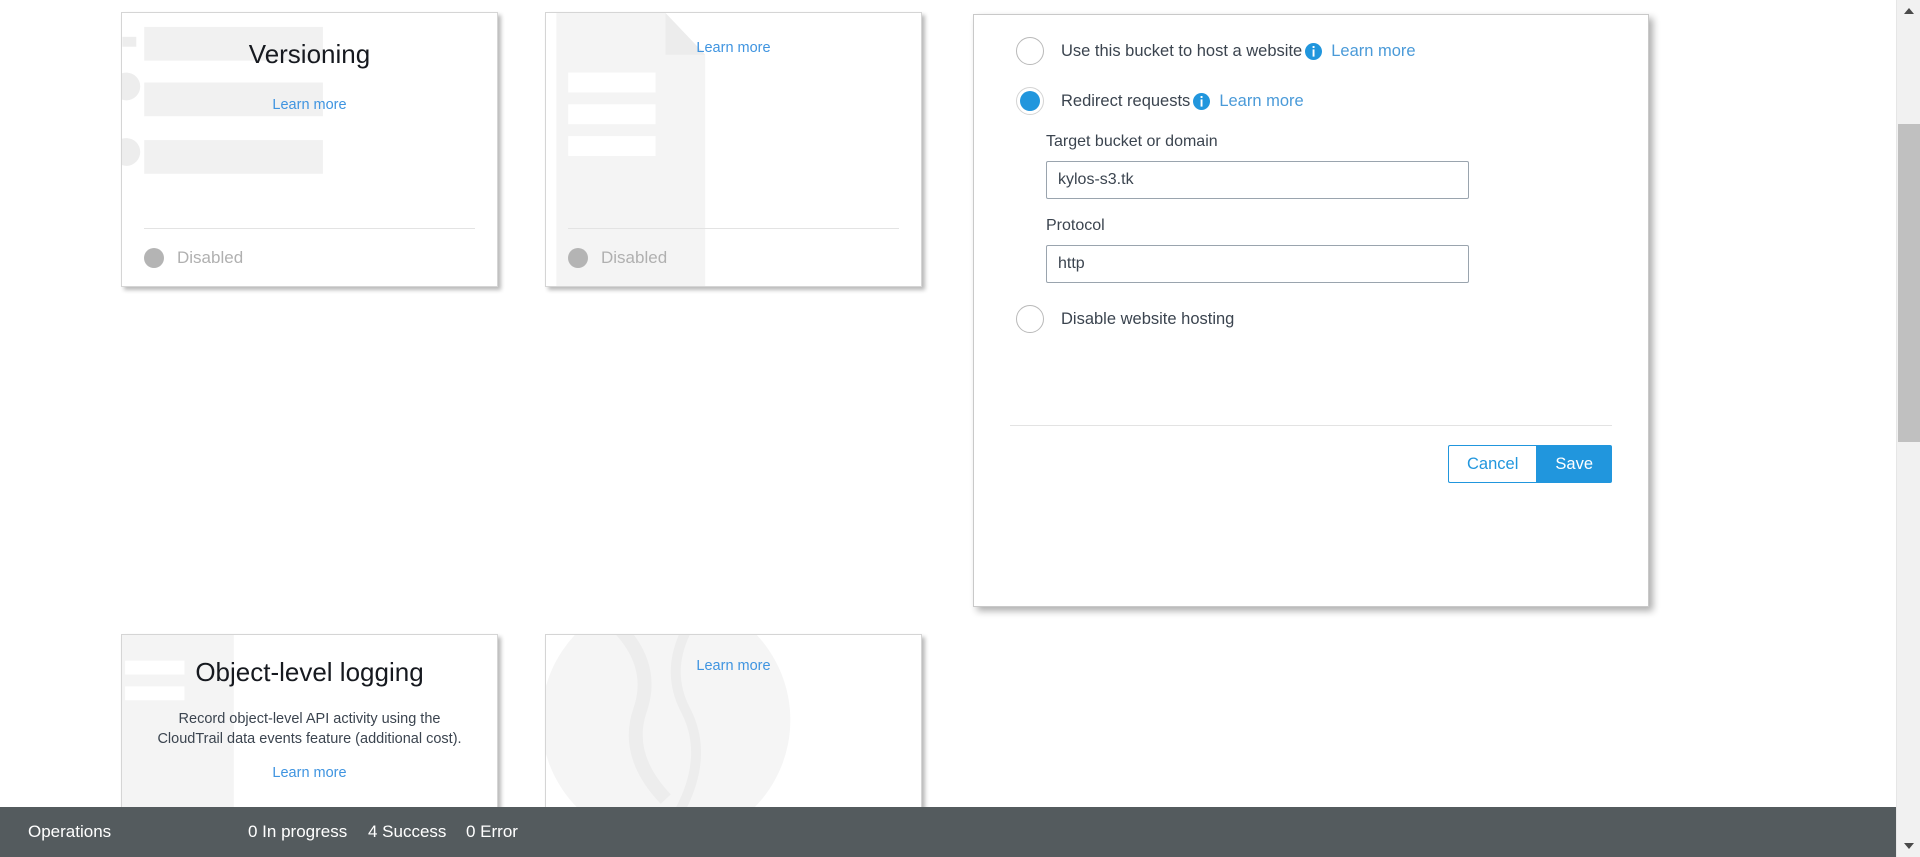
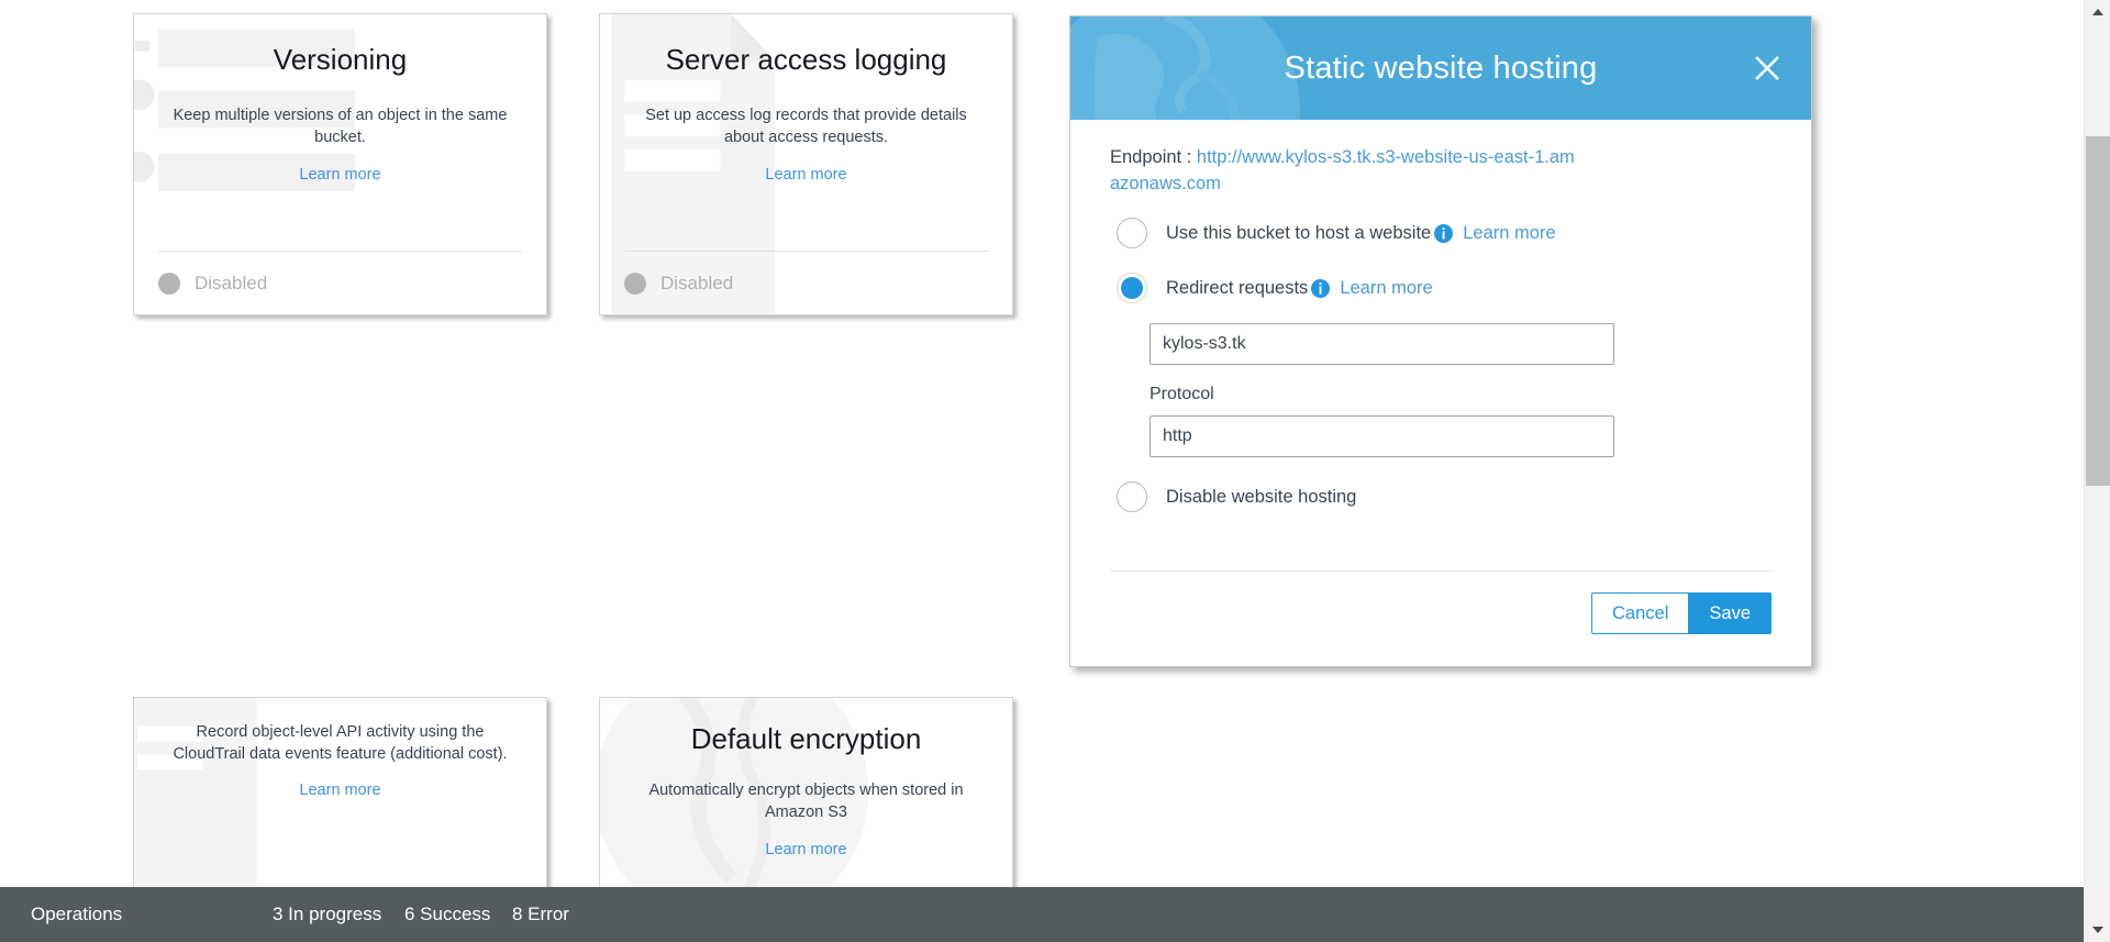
  Versioning
+ Keep multiple versions of an object in the same bucket.
  Learn more
  Disabled
+ Server access logging
+ Set up access log records that provide details about access requests.
  Learn more
  Disabled
- Object-level logging
  Record object-level API activity using the CloudTrail data events feature (additional cost).
  Learn more
+ Default encryption
+ Automatically encrypt objects when stored in Amazon S3
  Learn more
+ Static website hosting
+ Endpoint : http://www.kylos-s3.tk.s3-website-us-east-1.amazonaws.com
  Use this bucket to host a website
  Learn more
  Redirect requests
  Learn more
- Target bucket or domain
  kylos-s3.tk
  Protocol
  http
  Disable website hosting
  Cancel
  Save
  Operations
- 0 In progress
+ 3 In progress
- 4 Success
+ 6 Success
- 0 Error
+ 8 Error
